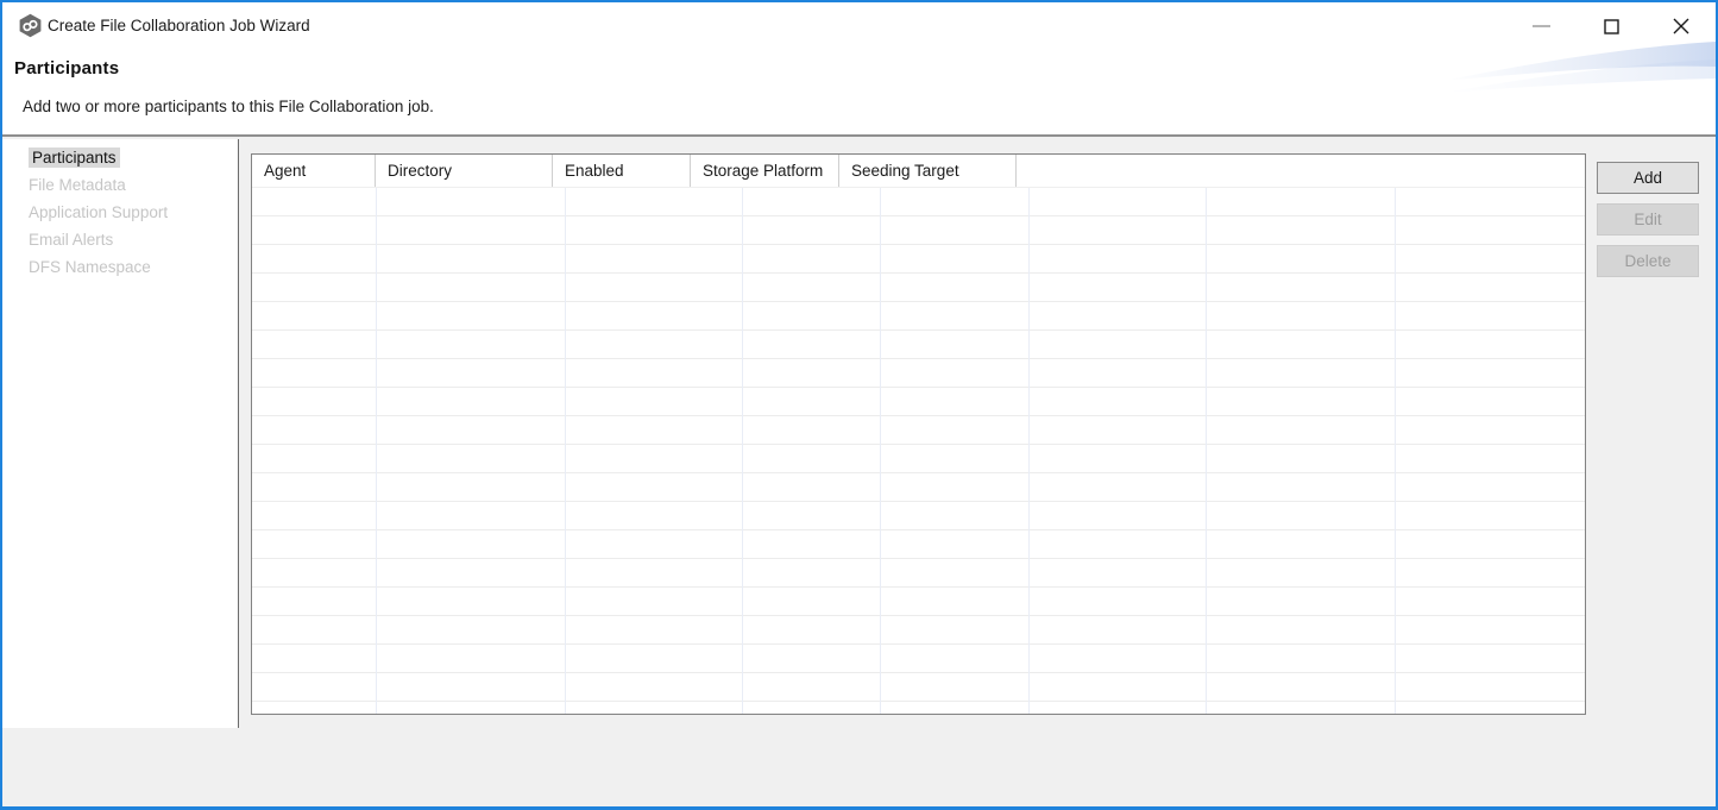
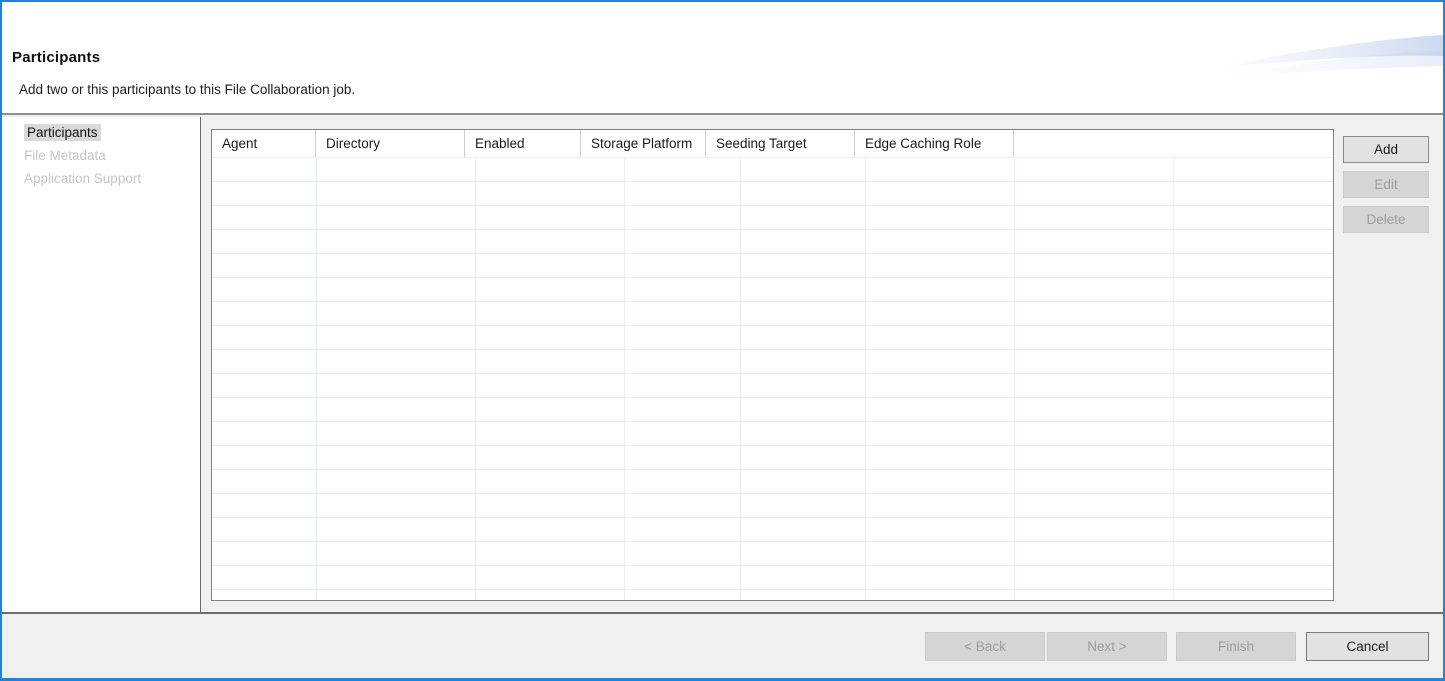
- Create File Collaboration Job Wizard
  Participants
- Add two or more participants to this File Collaboration job.
+ Add two or this participants to this File Collaboration job.
  Participants
  File Metadata
  Application Support
- Email Alerts
- DFS Namespace
  Agent
  Directory
  Enabled
  Storage Platform
  Seeding Target
+ Edge Caching Role
  Add
  Edit
  Delete
+ < Back
+ Next >
+ Finish
+ Cancel
